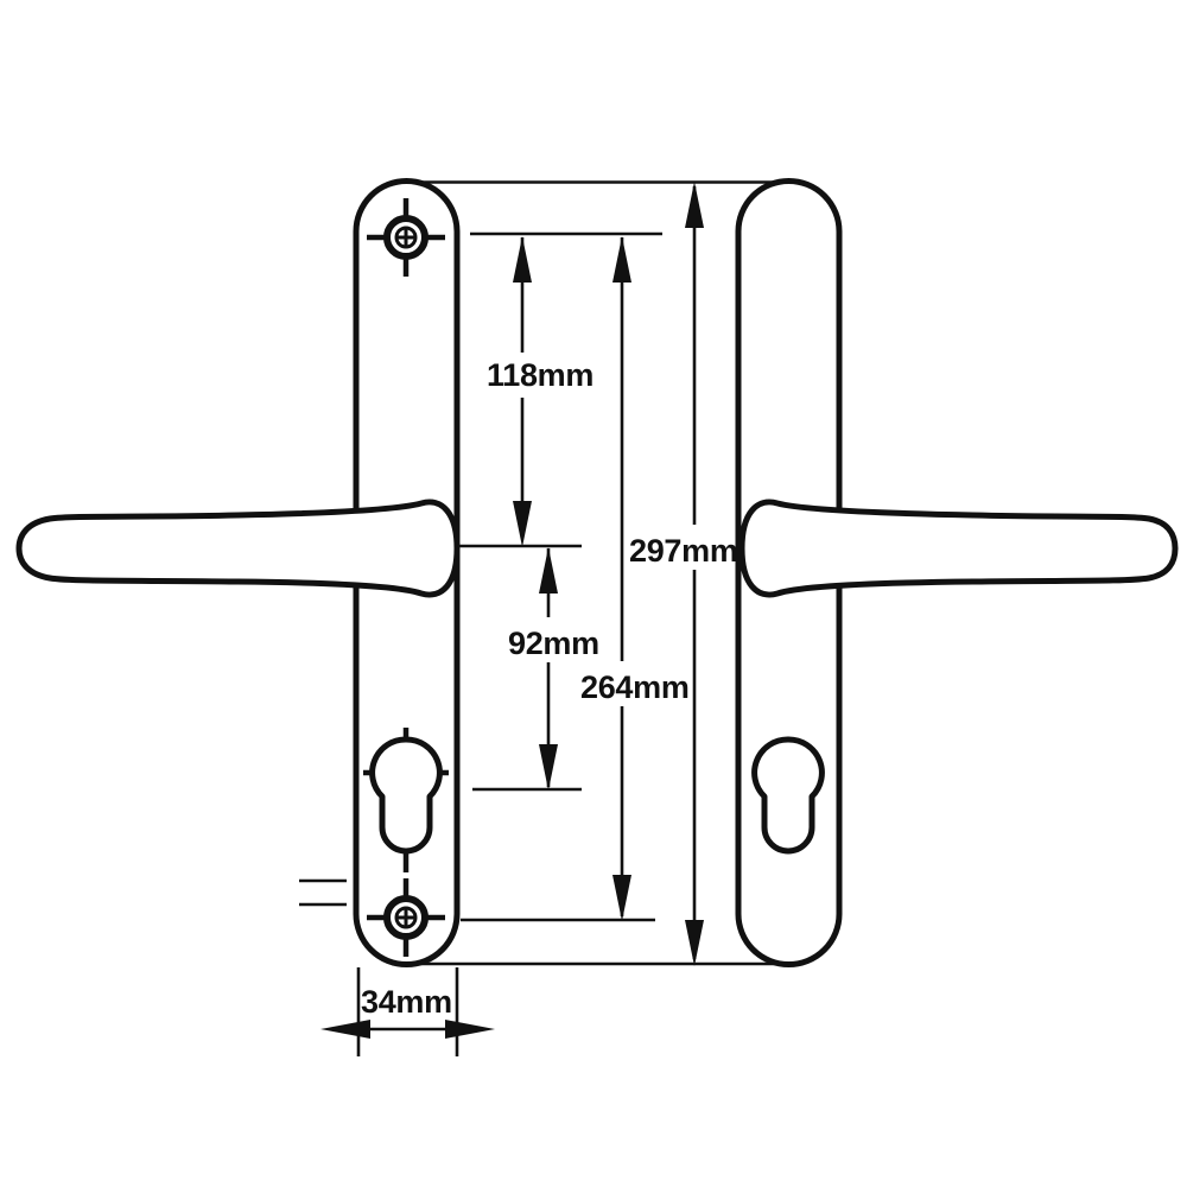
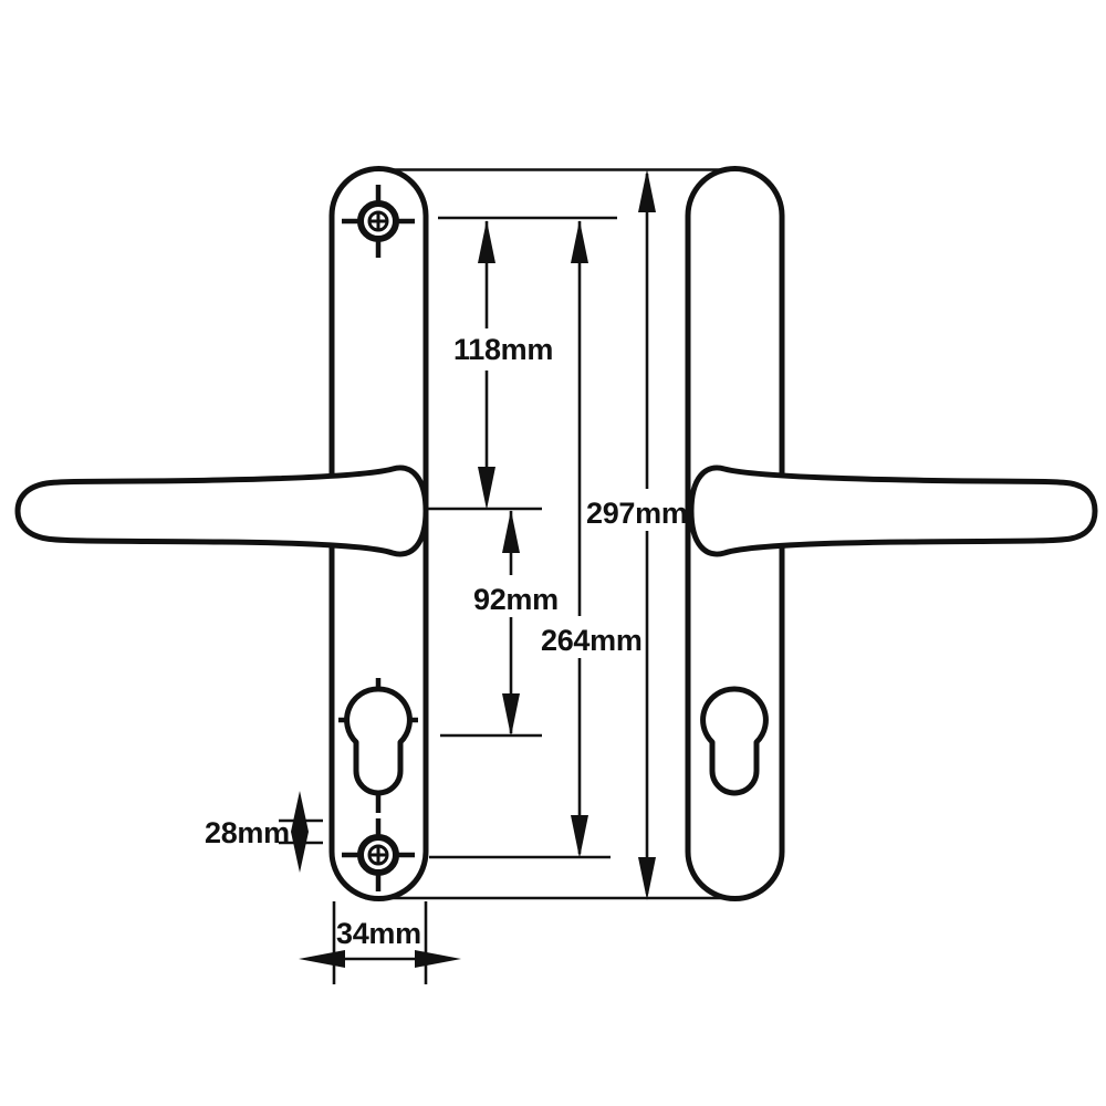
  118mm
  92mm
  264mm
  297mm
+ 28mm
  34mm
